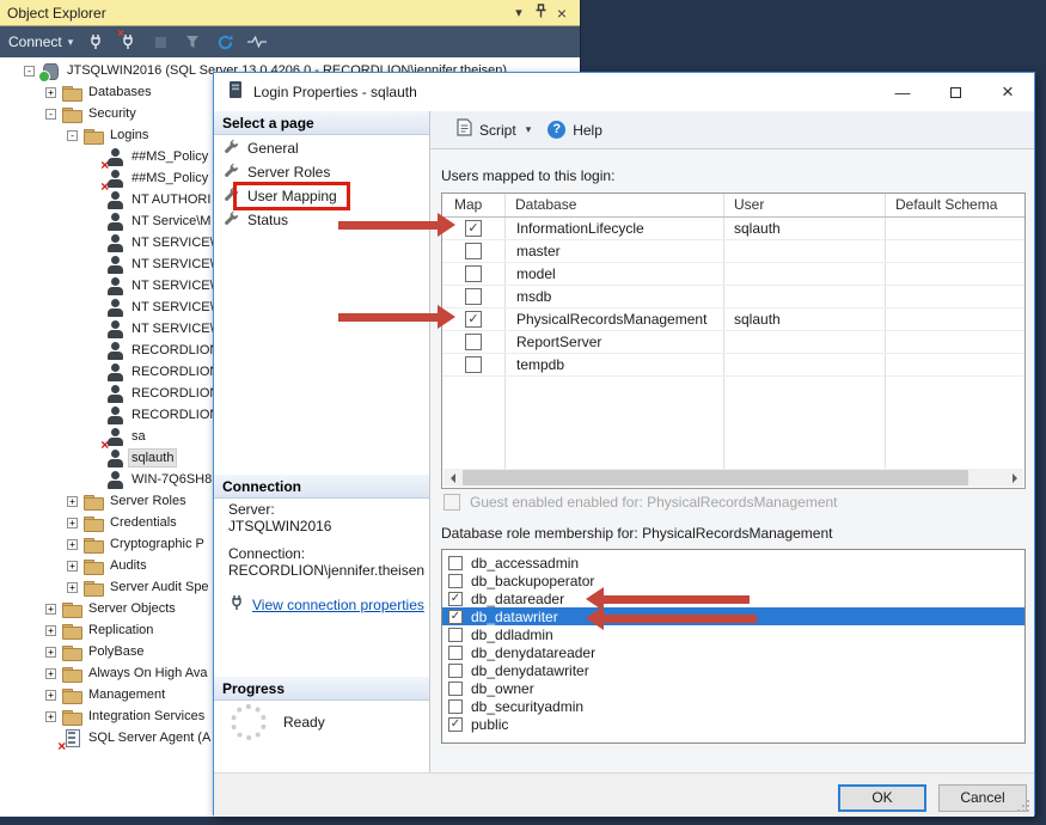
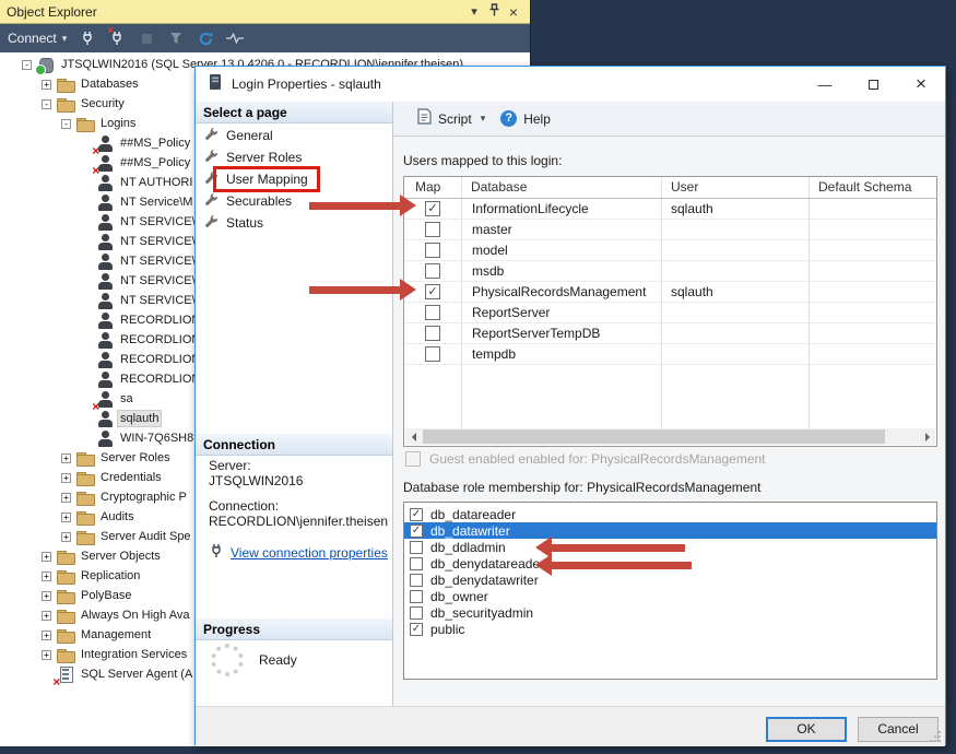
  Object Explorer
  ▾
  ×
  Connect
  ▾
  ×
  -
  JTSQLWIN2016 (SQL Server 13.0.4206.0 - RECORDLION\jennifer.theisen)
  +
  Databases
  -
  Security
  -
  Logins
  ×
  ##MS_Policy
  ×
  ##MS_Policy
  NT AUTHORI
  NT Service\M
  NT SERVICE
  NT SERVICE
  NT SERVICE
  NT SERVICE
  NT SERVICE
  RECORDLIO
  RECORDLIO
  RECORDLIO
  RECORDLIO
  ×
  sa
  sqlauth
  WIN-7Q6SH8
  +
  Server Roles
  +
  Credentials
  +
  Cryptographic P
  +
  Audits
  +
  Server Audit Spe
  +
  Server Objects
  +
  Replication
  +
  PolyBase
  +
  Always On High Ava
  +
  Management
  +
  Integration Services
  ×
  SQL Server Agent (A
  Login Properties - sqlauth
  —
  ×
  Script
  ▾
  ?
  Help
  Select a page
  General
  Server Roles
  User Mapping
+ Securables
  Status
  Connection
  Server:
  JTSQLWIN2016
  Connection:
  RECORDLION\jennifer.theisen
  View connection properties
  Progress
  Ready
  Users mapped to this login:
  Map
  Database
  User
  Default Schema
  ✓
  InformationLifecycle
  sqlauth
  master
  model
  msdb
  ✓
  PhysicalRecordsManagement
  sqlauth
  ReportServer
+ ReportServerTempDB
  tempdb
  Guest enabled enabled for: PhysicalRecordsManagement
  Database role membership for: PhysicalRecordsManagement
- db_accessadmin
- db_backupoperator
  ✓
  db_datareader
  ✓
  db_datawriter
  db_ddladmin
  db_denydatareader
  db_denydatawriter
  db_owner
  db_securityadmin
  ✓
  public
  OK
  Cancel
